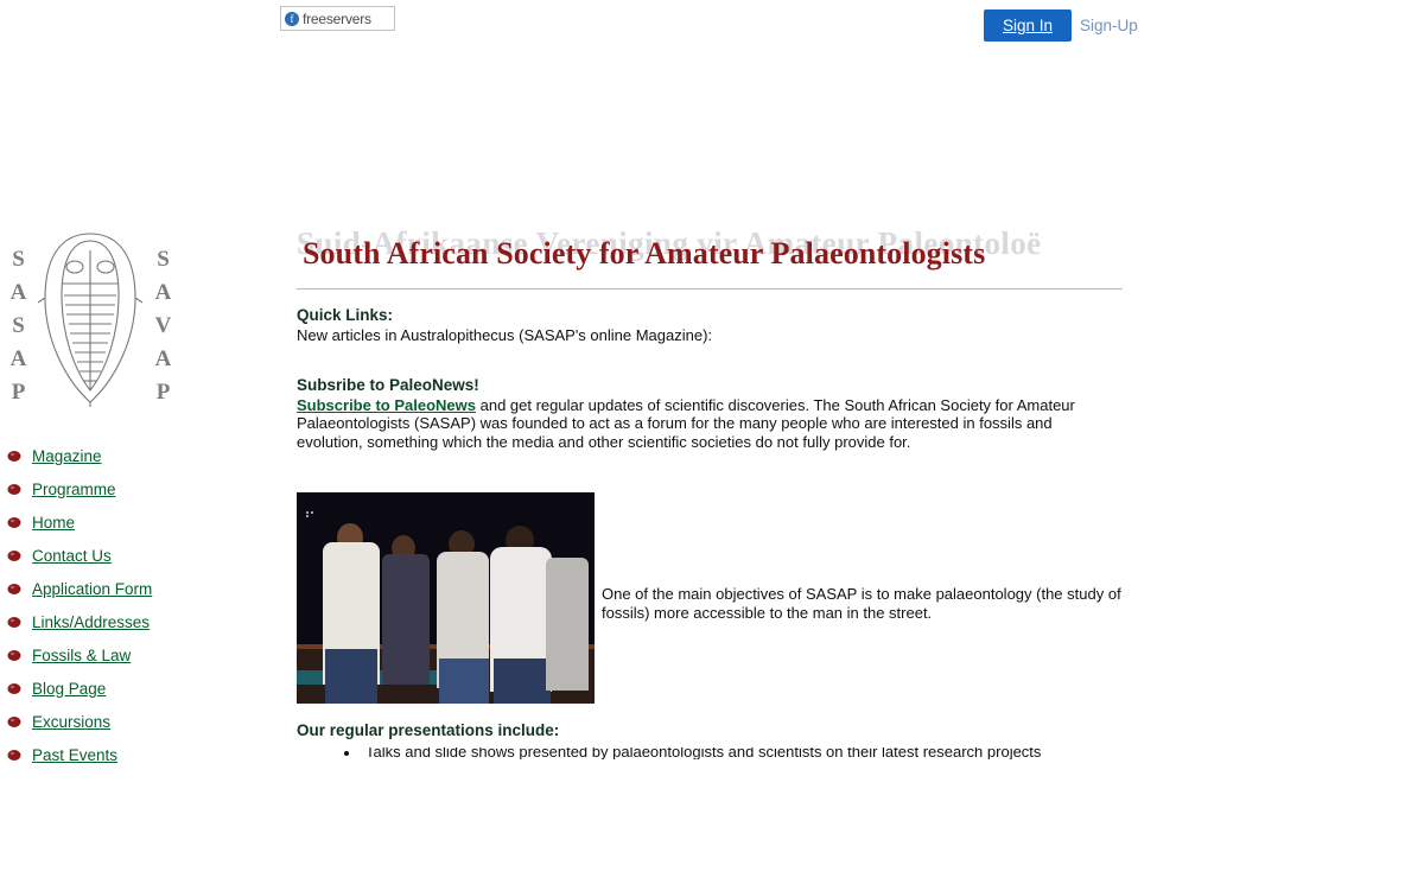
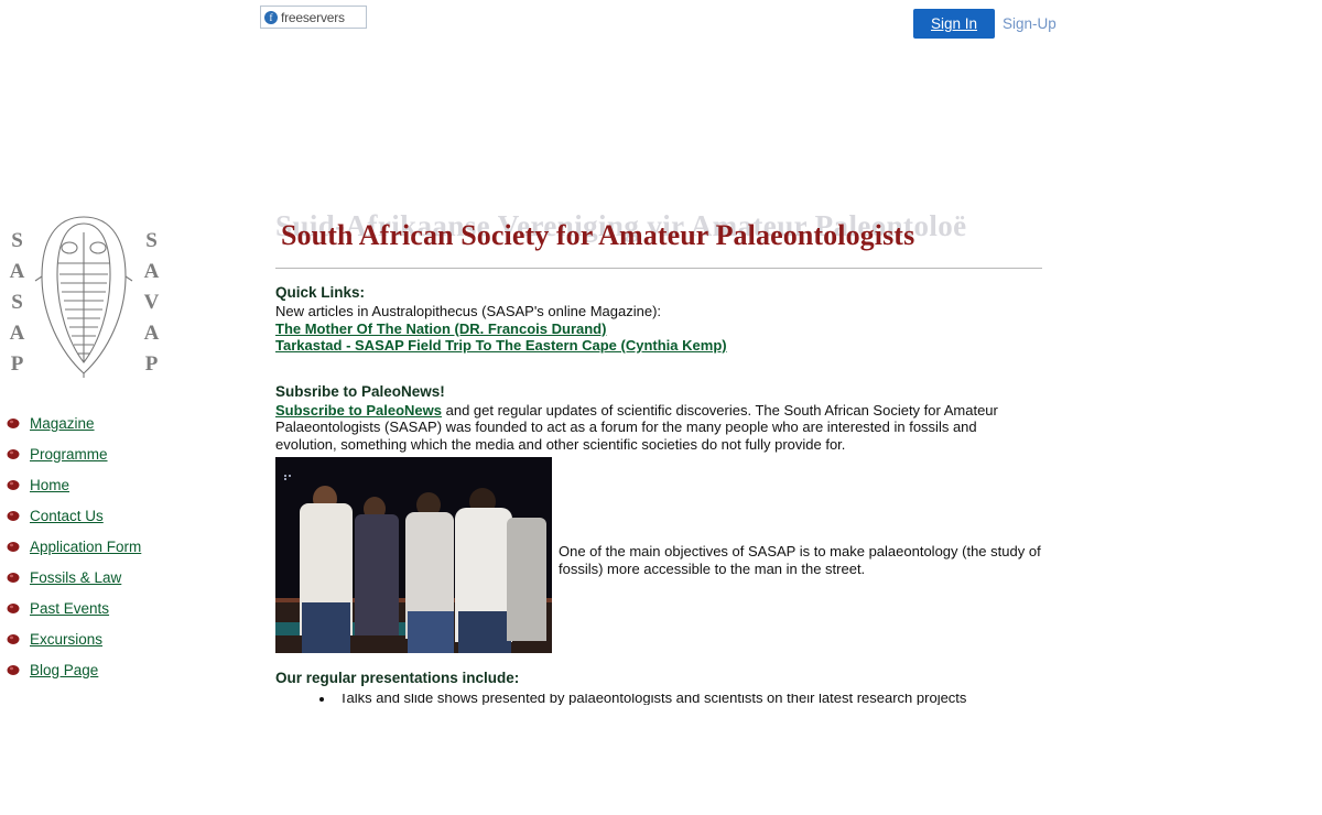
  f
  freeservers
  Sign In
  Sign-Up
  S
  A
  S
  A
  P
  S
  A
  V
  A
  P
  Magazine
  Programme
  Home
  Contact Us
  Application Form
- Links/Addresses
  Fossils & Law
- Blog Page
+ Past Events
  Excursions
- Past Events
+ Blog Page
  Suid-Afrikaanse Vereniging vir Amateur Paleontoloë
  South African Society for Amateur Palaeontologists
  Quick Links:
  New articles in Australopithecus (SASAP's online Magazine):
+ The Mother Of The Nation (DR. Francois Durand)
+ Tarkastad - SASAP Field Trip To The Eastern Cape (Cynthia Kemp)
  Subsribe to PaleoNews!
  Subscribe to PaleoNews and get regular updates of scientific discoveries. The South African Society for Amateur Palaeontologists (SASAP) was founded to act as a forum for the many people who are interested in fossils and evolution, something which the media and other scientific societies do not fully provide for.
  One of the main objectives of SASAP is to make palaeontology (the study of fossils) more accessible to the man in the street.
  Our regular presentations include:
  Talks and slide shows presented by palaeontologists and scientists on their latest research projects
